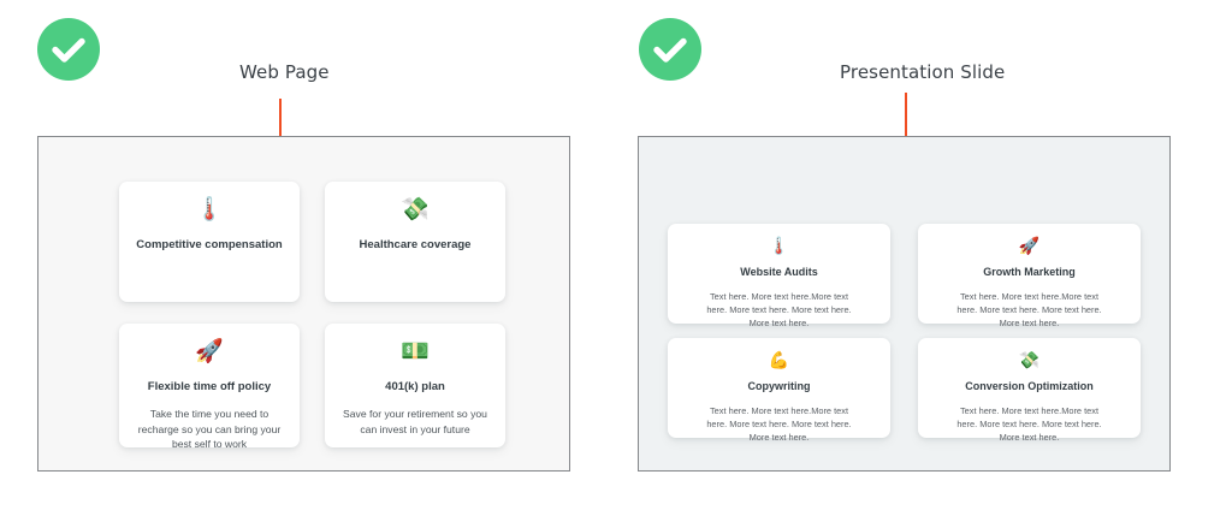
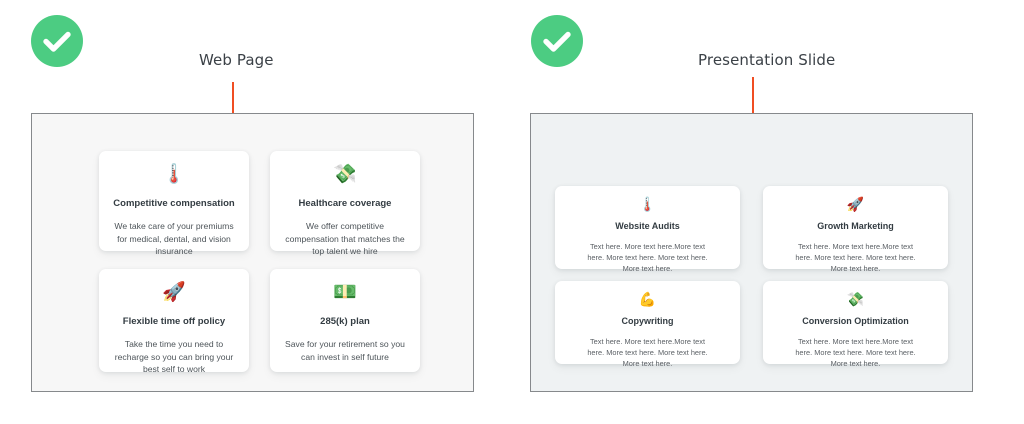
  Web Page
  🌡️
  Competitive compensation
+ We take care of your premiums for medical, dental, and vision insurance
  💸
  Healthcare coverage
+ We offer competitive compensation that matches the top talent we hire
  🚀
  Flexible time off policy
  Take the time you need to recharge so you can bring your best self to work
  💵
- 401(k) plan
+ 285(k) plan
- Save for your retirement so you can invest in your future
+ Save for your retirement so you can invest in self future
  Presentation Slide
  🌡️
  Website Audits
  Text here. More text here.More text here. More text here. More text here. More text here.
  🚀
  Growth Marketing
  Text here. More text here.More text here. More text here. More text here. More text here.
  💪
  Copywriting
  Text here. More text here.More text here. More text here. More text here. More text here.
  💸
  Conversion Optimization
  Text here. More text here.More text here. More text here. More text here. More text here.
